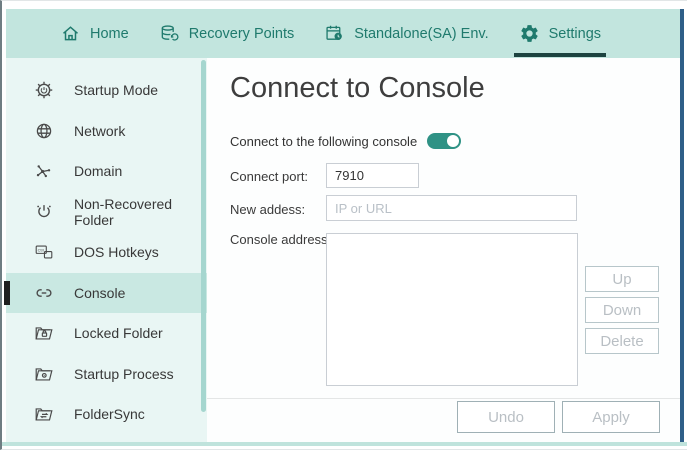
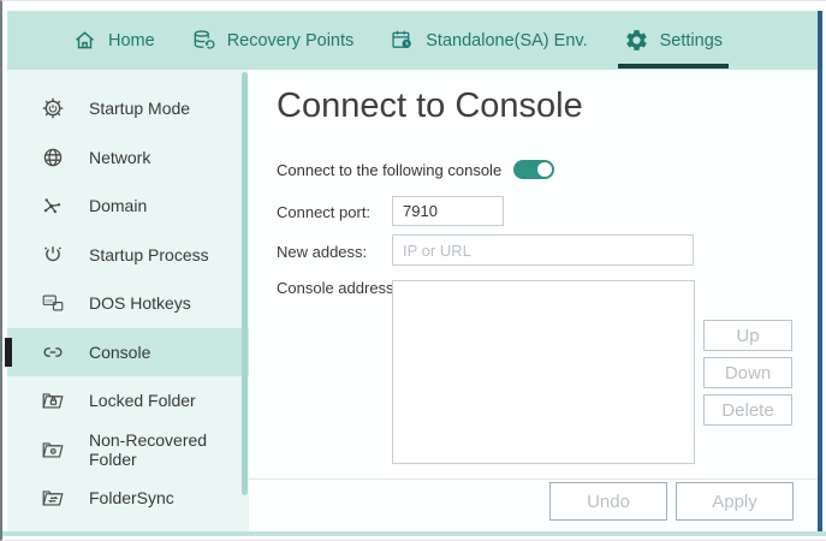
  Home
  Recovery Points
  Standalone(SA) Env.
  Settings
  Startup Mode
  Network
  Domain
- Non-Recovered Folder
+ Startup Process
  DOS Hotkeys
  Console
  Locked Folder
- Startup Process
+ Non-Recovered Folder
  FolderSync
  Connect to Console
  Connect to the following console
  Connect port:
  7910
  New addess:
  IP or URL
  Console address
  Up
  Down
  Delete
  Undo
  Apply
